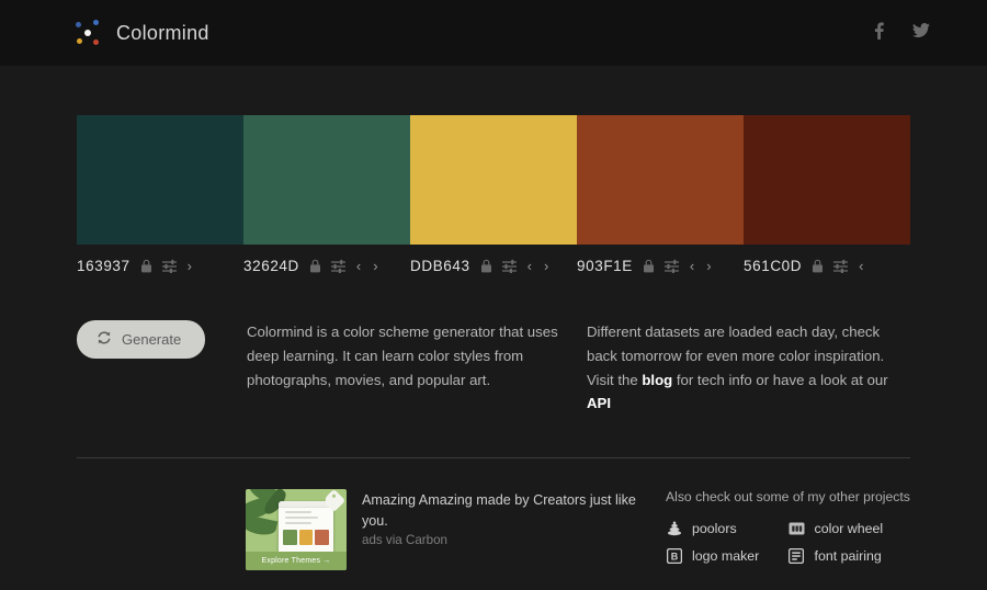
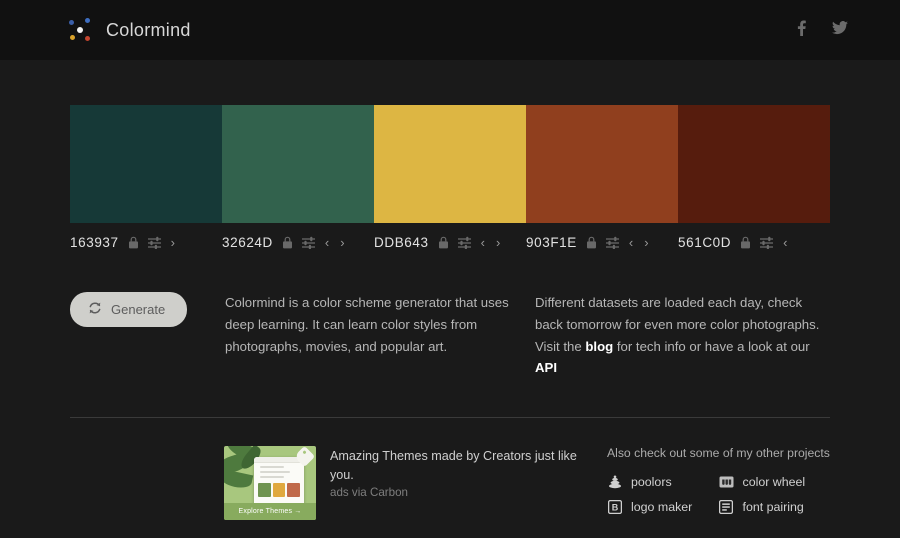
  Colormind
  163937
  ›
  32624D
  ‹
  ›
  DDB643
  ‹
  ›
  903F1E
  ‹
  ›
  561C0D
  ‹
  Generate
  Colormind is a color scheme generator that uses deep learning. It can learn color styles from photographs, movies, and popular art.
- Different datasets are loaded each day, check back tomorrow for even more color inspiration. Visit the blog for tech info or have a look at our API
+ Different datasets are loaded each day, check back tomorrow for even more color photographs. Visit the blog for tech info or have a look at our API
- Amazing Amazing made by Creators just like you.
+ Amazing Themes made by Creators just like you.
  ads via Carbon
  Also check out some of my other projects
  poolors
  color wheel
  B
  logo maker
  font pairing
